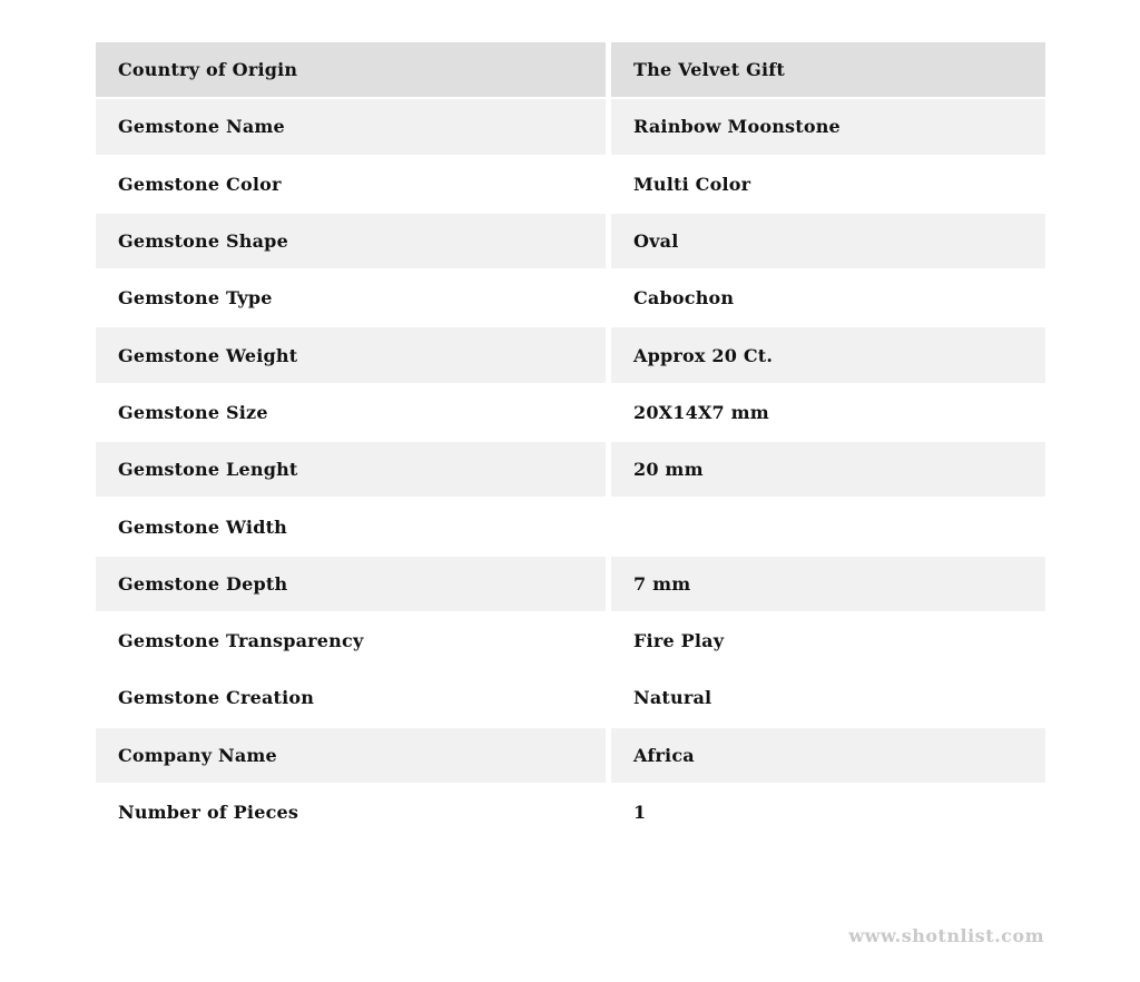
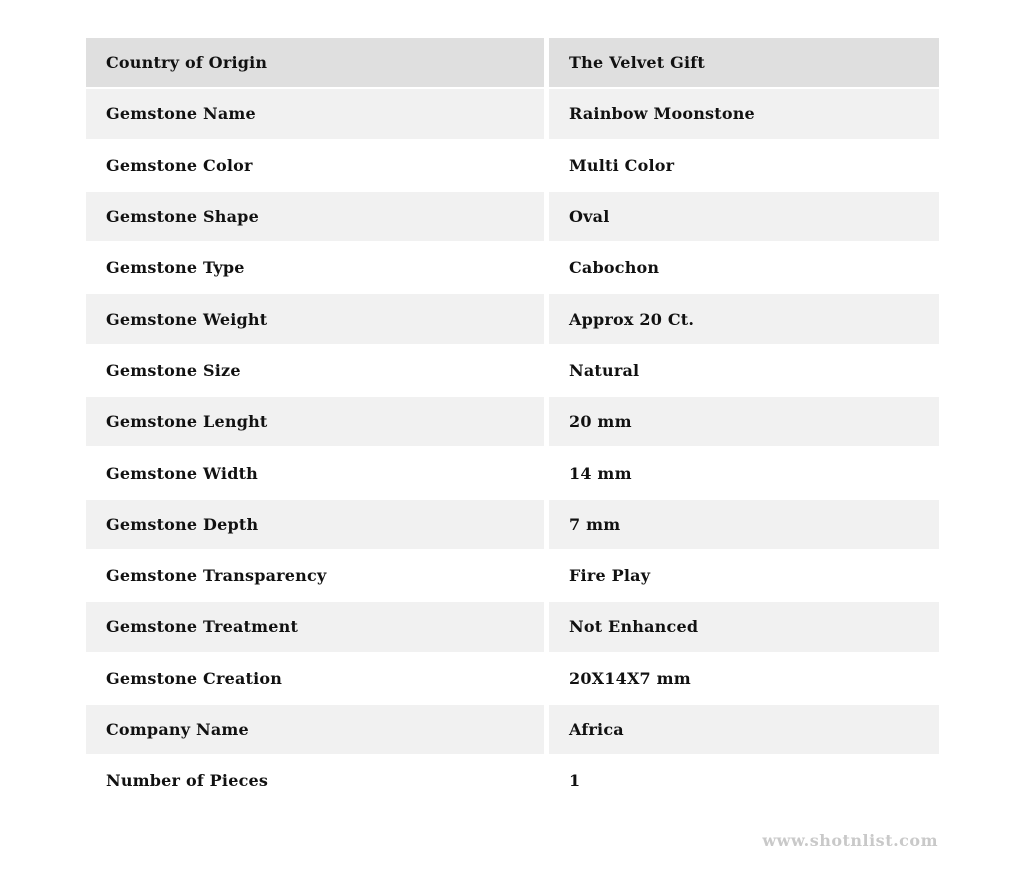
  Country of Origin
  The Velvet Gift
  Gemstone Name
  Rainbow Moonstone
  Gemstone Color
  Multi Color
  Gemstone Shape
  Oval
  Gemstone Type
  Cabochon
  Gemstone Weight
  Approx 20 Ct.
  Gemstone Size
- 20X14X7 mm
+ Natural
  Gemstone Lenght
  20 mm
  Gemstone Width
+ 14 mm
  Gemstone Depth
  7 mm
  Gemstone Transparency
  Fire Play
+ Gemstone Treatment
+ Not Enhanced
  Gemstone Creation
- Natural
+ 20X14X7 mm
  Company Name
  Africa
  Number of Pieces
  1
  www.shotnlist.com
